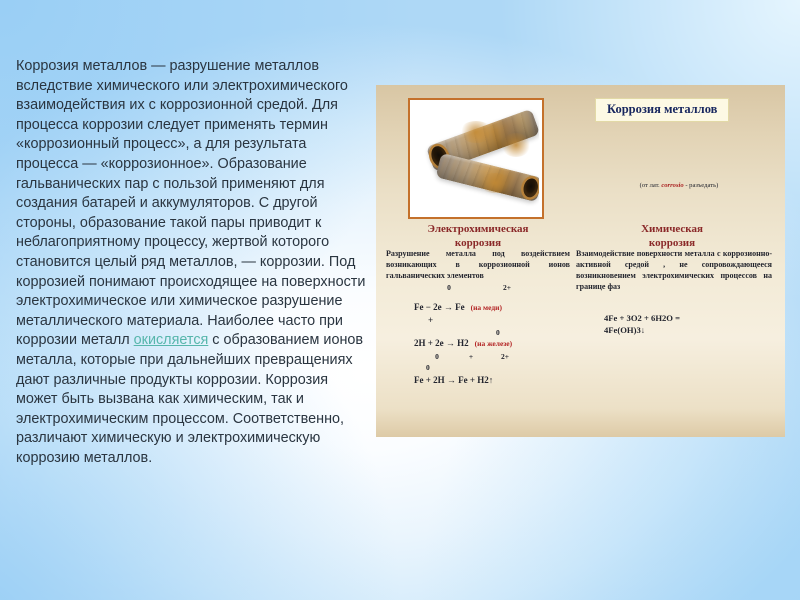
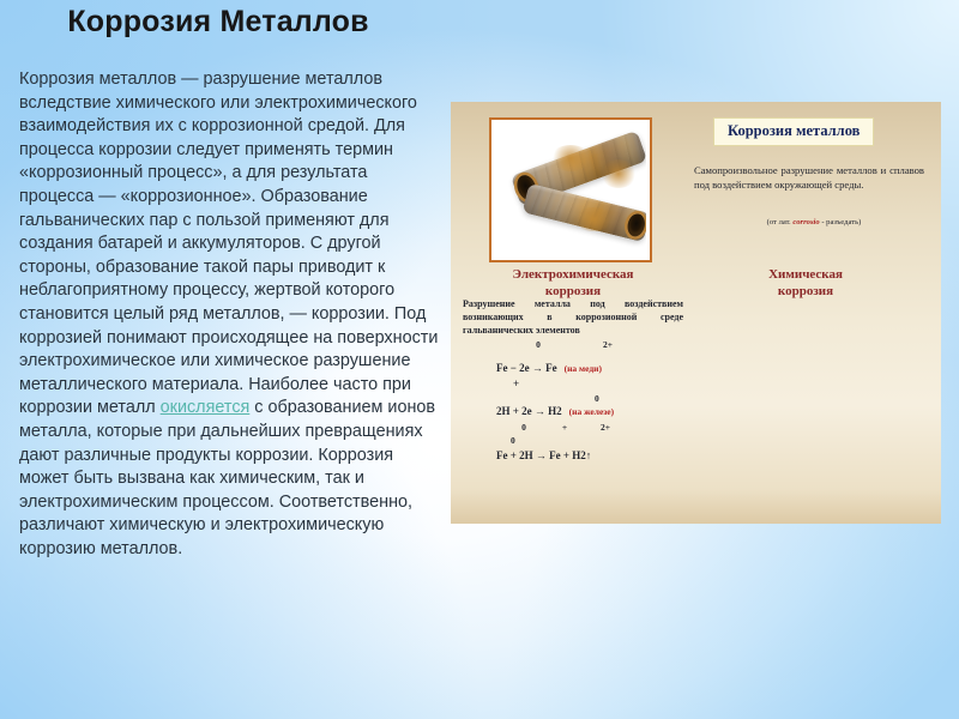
+ Коррозия Металлов
  Коррозия металлов — разрушение металлов вследствие химического или электрохимического взаимодействия их с коррозионной средой. Для процесса коррозии следует применять термин «коррозионный процесс», а для результата процесса — «коррозионное». Образование гальванических пар с пользой применяют для создания батарей и аккумуляторов. С другой стороны, образование такой пары приводит к неблагоприятному процессу, жертвой которого становится целый ряд металлов, — коррозии. Под коррозией понимают происходящее на поверхности электрохимическое или химическое разрушение металлического материала. Наиболее часто при коррозии металл окисляется с образованием ионов металла, которые при дальнейших превращениях дают различные продукты коррозии. Коррозия может быть вызвана как химическим, так и электрохимическим процессом. Соответственно, различают химическую и электрохимическую коррозию металлов.
  Коррозия металлов
+ Самопроизвольное разрушение металлов и сплавов под воздействием окружающей среды.
  Электрохимическая
  коррозия
  Химическая
  коррозия
- Разрушение металла под воздействием возникающих в коррозионной ионов гальванических элементов
+ Разрушение металла под воздействием возникающих в коррозионной среде гальванических элементов
  0
  2+
  Fe − 2e → Fe (на меди)
  +
  0
  2H + 2e → H2 (на железе)
  0
  +
  2+
  0
  Fe + 2H → Fe + H2↑
- Взаимодействие поверхности металла с коррозионно-активной средой , не сопровождающееся возникновением электрохимических процессов на границе фаз
- 4Fe + 3O2 + 6H2O =
- 4Fe(OH)3↓
